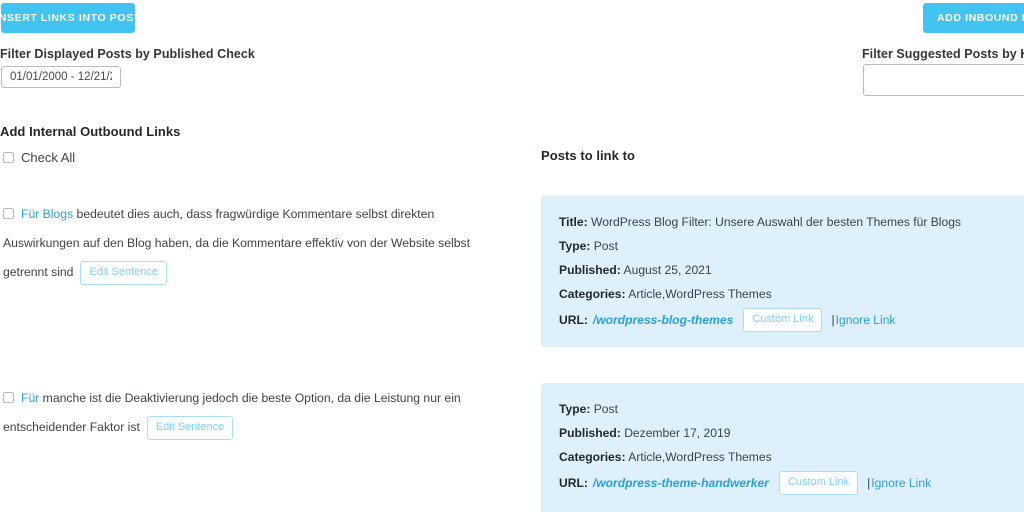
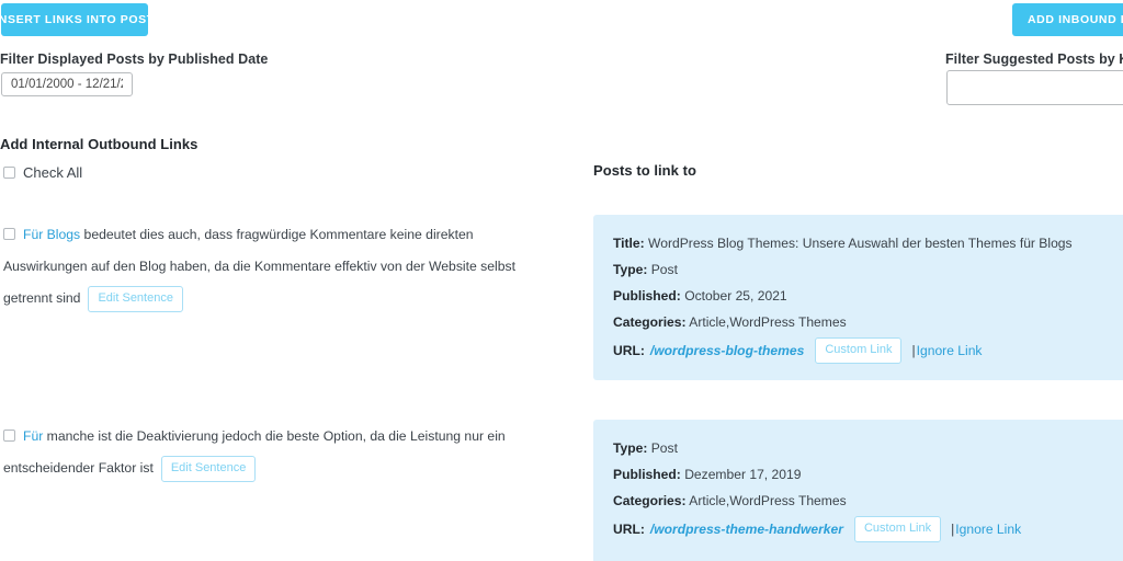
  NSERT LINKS INTO POST
- Filter Displayed Posts by Published Check
+ Filter Displayed Posts by Published Date
  01/01/2000 - 12/21/
  Filter Suggested Posts by
  Add Internal Outbound Links
  Check All
- Für Blogs bedeutet dies auch, dass fragwürdige Kommentare selbst direkten Auswirkungen auf den Blog haben, da die Kommentare effektiv von der Website selbst getrennt sind Edit Sentence
+ Für Blogs bedeutet dies auch, dass fragwürdige Kommentare keine direkten Auswirkungen auf den Blog haben, da die Kommentare effektiv von der Website selbst getrennt sind Edit Sentence
  Für manche ist die Deaktivierung jedoch die beste Option, da die Leistung nur ein entscheidender Faktor ist Edit Sentence
  Posts to link to
- Title: WordPress Blog Filter: Unsere Auswahl der besten Themes für Blogs
+ Title: WordPress Blog Themes: Unsere Auswahl der besten Themes für Blogs
  Type: Post
- Published: August 25, 2021
+ Published: October 25, 2021
  Categories: Article,WordPress Themes
  URL:
  /wordpress-blog-themes
  Custom Link
  |
  Ignore Link
  Type: Post
  Published: Dezember 17, 2019
  Categories: Article,WordPress Themes
  URL:
  /wordpress-theme-handwerker
  Custom Link
  |
  Ignore Link
